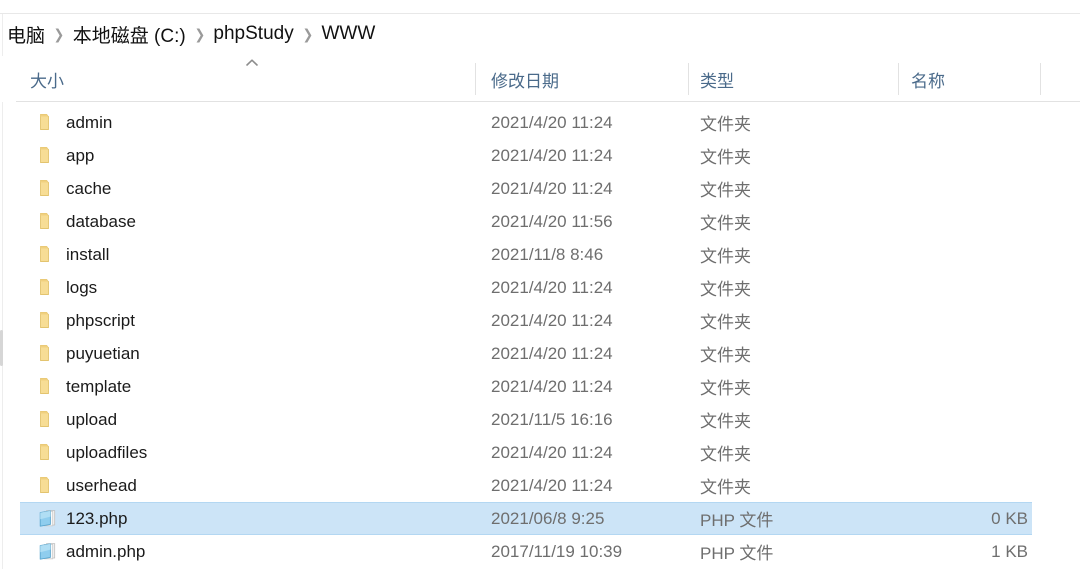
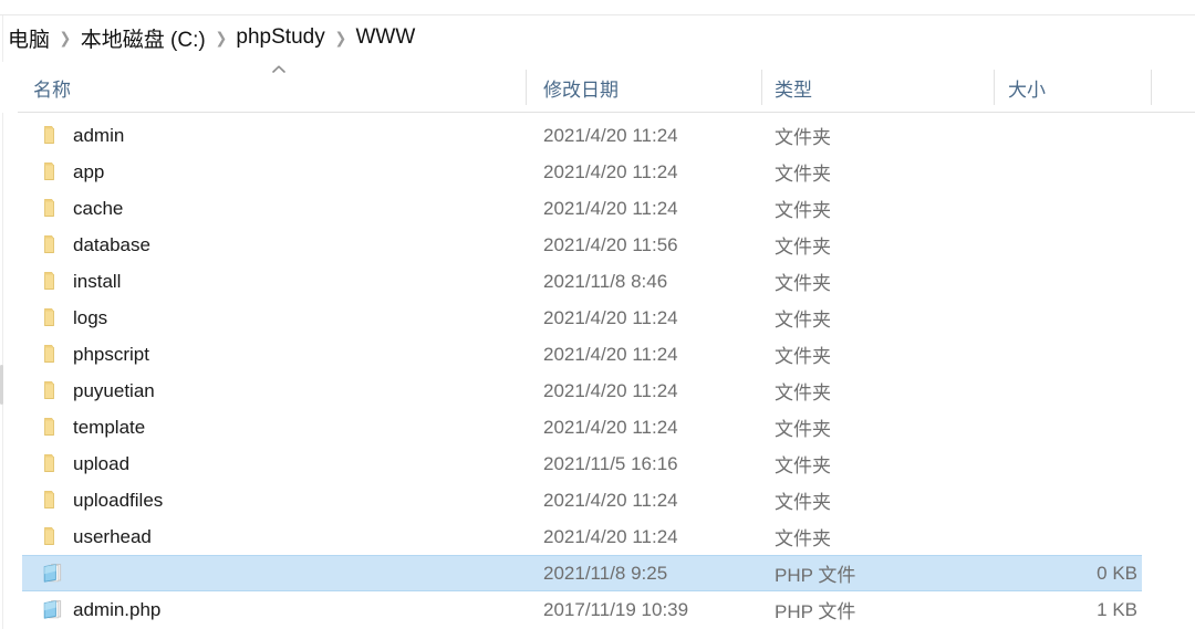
  电脑
  ❯
  本地磁盘 (C:)
  ❯
  phpStudy
  ❯
  WWW
- 大小
+ 名称
  修改日期
  类型
- 名称
+ 大小
  admin
  2021/4/20 11:24
  文件夹
  app
  2021/4/20 11:24
  文件夹
  cache
  2021/4/20 11:24
  文件夹
  database
  2021/4/20 11:56
  文件夹
  install
  2021/11/8 8:46
  文件夹
  logs
  2021/4/20 11:24
  文件夹
  phpscript
  2021/4/20 11:24
  文件夹
  puyuetian
  2021/4/20 11:24
  文件夹
  template
  2021/4/20 11:24
  文件夹
  upload
  2021/11/5 16:16
  文件夹
  uploadfiles
  2021/4/20 11:24
  文件夹
  userhead
  2021/4/20 11:24
  文件夹
- 123.php
- 2021/06/8 9:25
+ 2021/11/8 9:25
  PHP 文件
  0 KB
  admin.php
  2017/11/19 10:39
  PHP 文件
  1 KB
